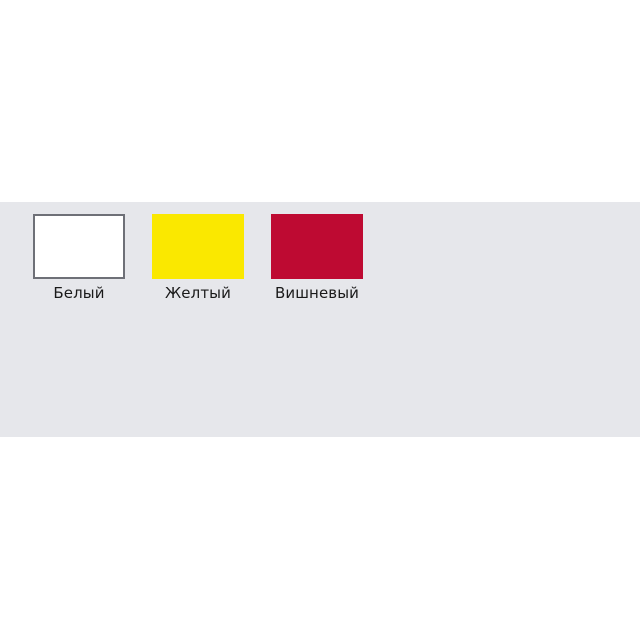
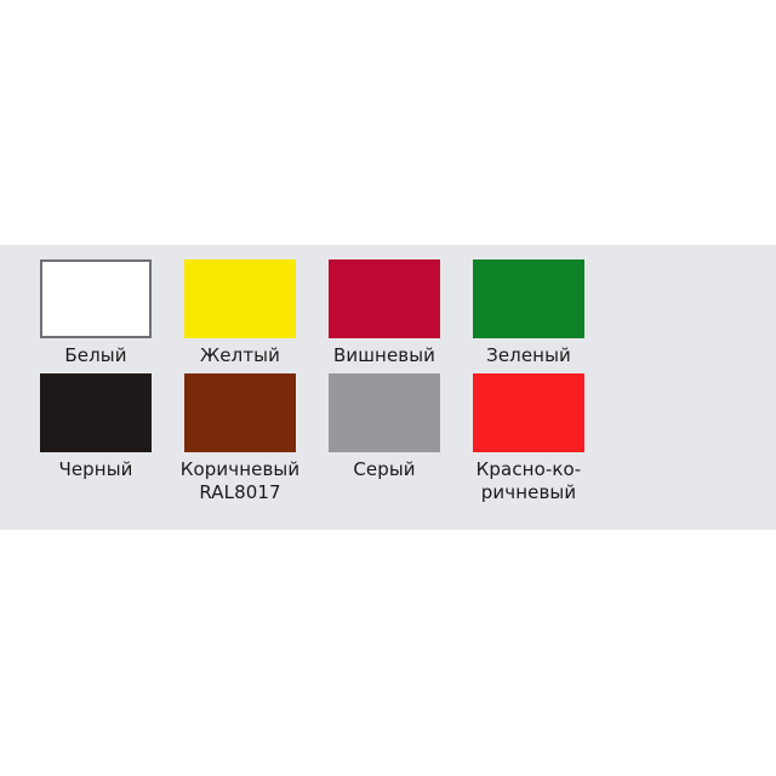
  Белый
  Желтый
  Вишневый
+ Зеленый
+ Черный
+ Коричневый
+ RAL8017
+ Серый
+ Красно-ко-
+ ричневый
